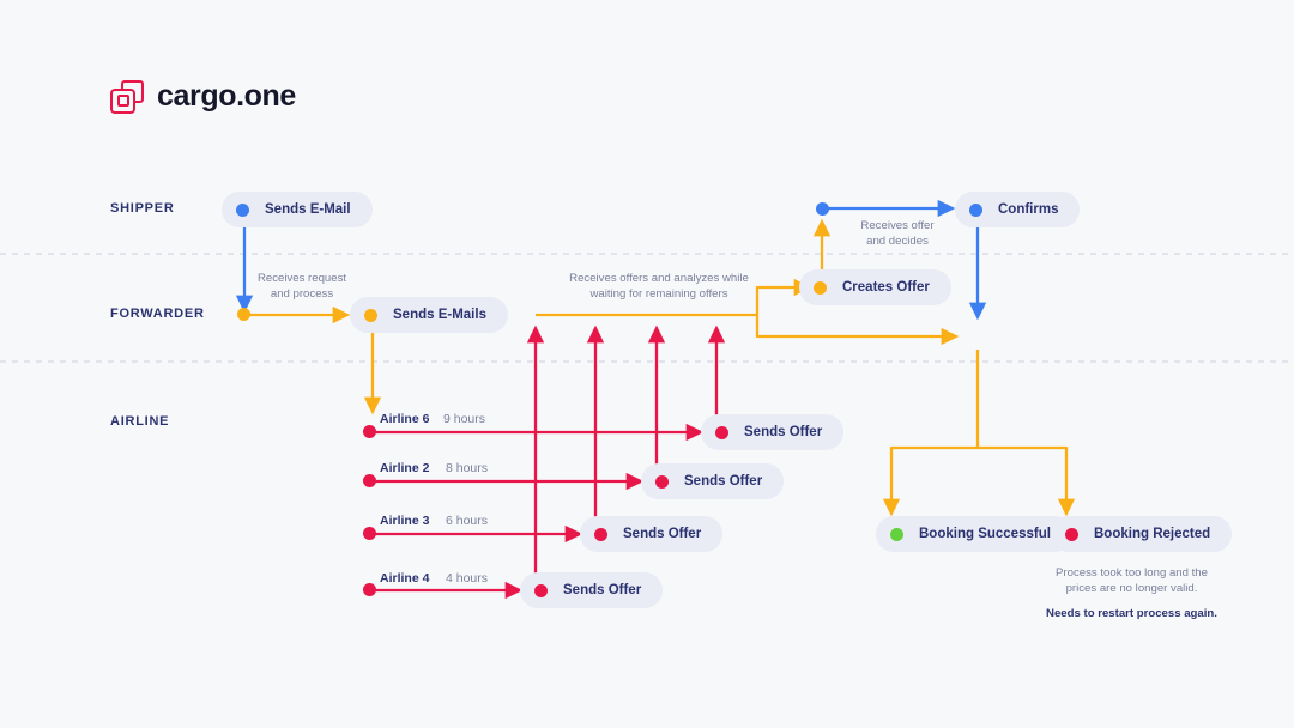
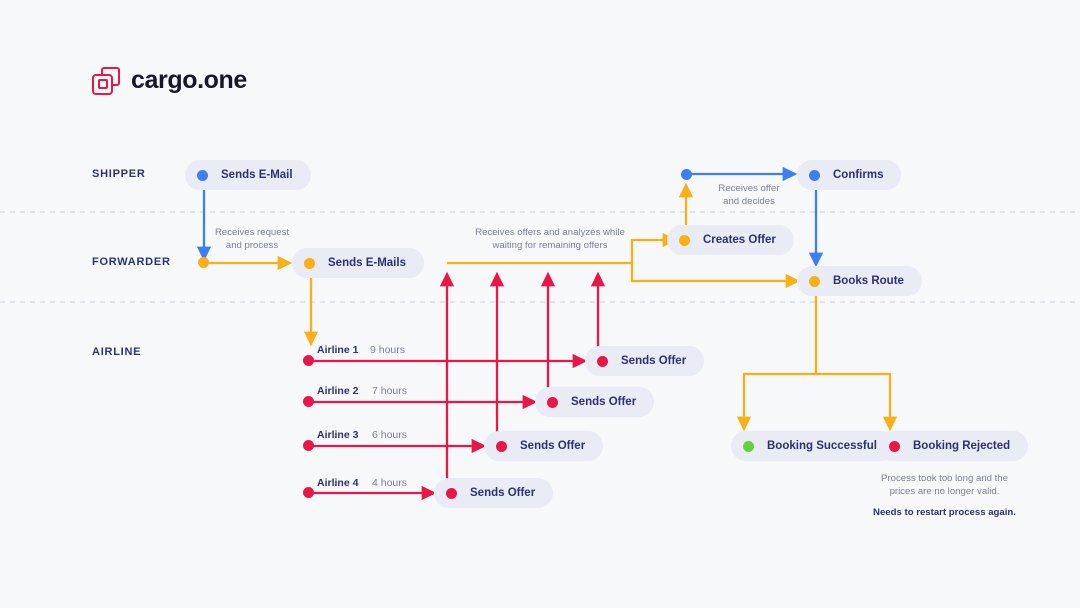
  cargo.one
  SHIPPER
  FORWARDER
  AIRLINE
  Sends E-Mail
  Sends E-Mails
  Creates Offer
  Confirms
+ Books Route
  Sends Offer
  Sends Offer
  Sends Offer
  Sends Offer
  Booking Successful
  Booking Rejected
- Airline 6
+ Airline 1
  9 hours
  Airline 2
- 8 hours
+ 7 hours
  Airline 3
  6 hours
  Airline 4
  4 hours
  Receives request
  and process
  Receives offers and analyzes while
  waiting for remaining offers
  Receives offer
  and decides
  Process took too long and the
  prices are no longer valid.
  Needs to restart process again.
